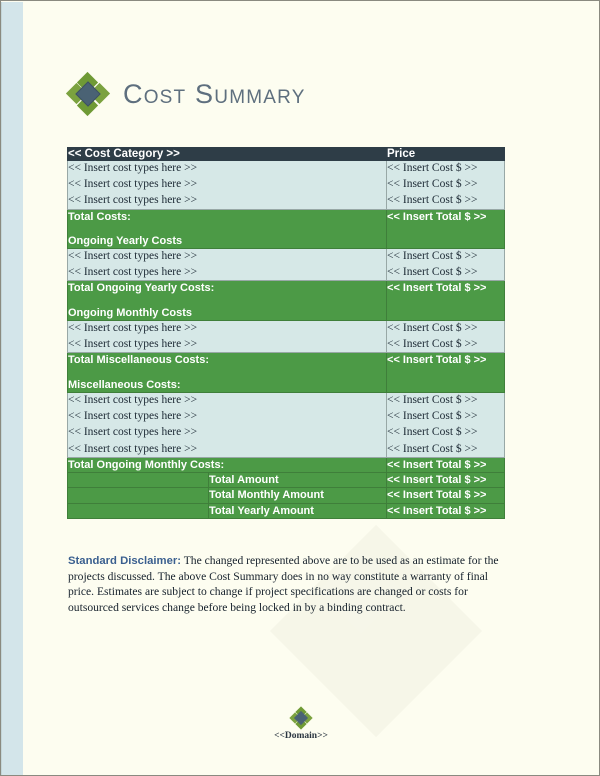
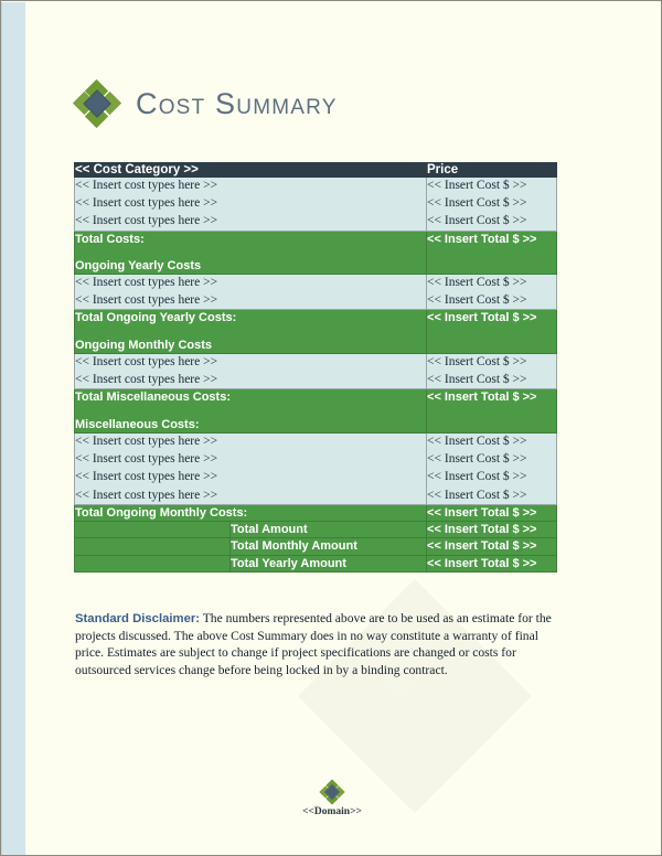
  Cost Summary
  << Cost Category >>	Price
  << Insert cost types here >><< Insert cost types here >><< Insert cost types here >>	<< Insert Cost $ >><< Insert Cost $ >><< Insert Cost $ >>
  Total Costs:Ongoing Yearly Costs	<< Insert Total $ >>
  << Insert cost types here >><< Insert cost types here >>	<< Insert Cost $ >><< Insert Cost $ >>
  Total Ongoing Yearly Costs:Ongoing Monthly Costs	<< Insert Total $ >>
  << Insert cost types here >><< Insert cost types here >>	<< Insert Cost $ >><< Insert Cost $ >>
  Total Miscellaneous Costs:Miscellaneous Costs:	<< Insert Total $ >>
  << Insert cost types here >><< Insert cost types here >><< Insert cost types here >><< Insert cost types here >>	<< Insert Cost $ >><< Insert Cost $ >><< Insert Cost $ >><< Insert Cost $ >>
  Total Ongoing Monthly Costs:	<< Insert Total $ >>
  	Total Amount	<< Insert Total $ >>
  	Total Monthly Amount	<< Insert Total $ >>
  	Total Yearly Amount	<< Insert Total $ >>
- Standard Disclaimer: The changed represented above are to be used as an estimate for the projects discussed. The above Cost Summary does in no way constitute a warranty of final price. Estimates are subject to change if project specifications are changed or costs for outsourced services change before being locked in by a binding contract.
+ Standard Disclaimer: The numbers represented above are to be used as an estimate for the projects discussed. The above Cost Summary does in no way constitute a warranty of final price. Estimates are subject to change if project specifications are changed or costs for outsourced services change before being locked in by a binding contract.
  <<Domain>>
